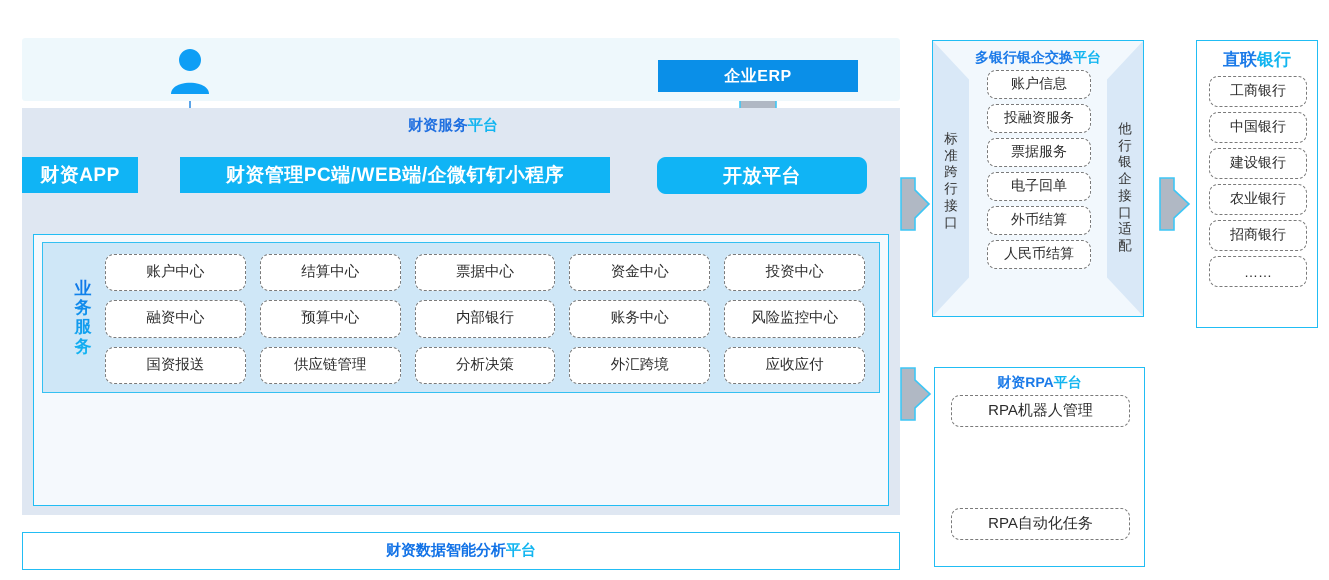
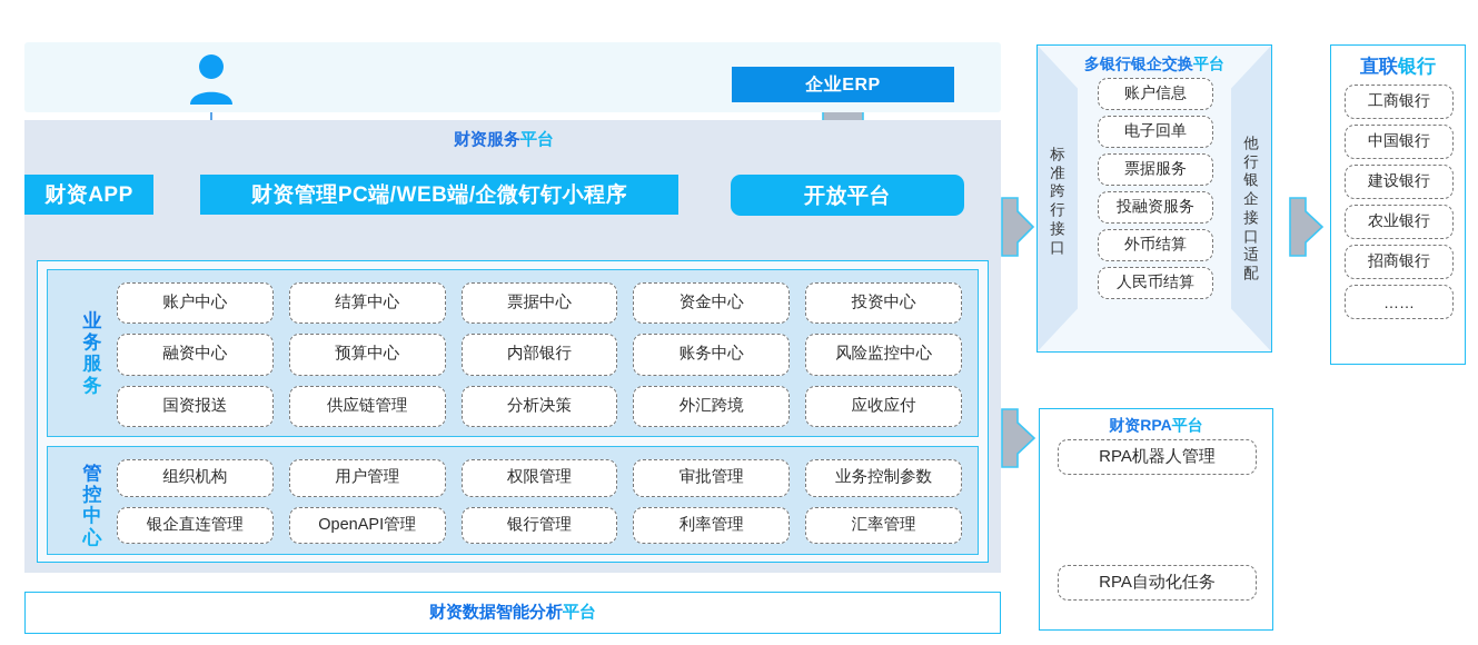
  企业ERP
  财资服务平台
  财资APP
  财资管理PC端/WEB端/企微钉钉小程序
  开放平台
  业
  务
  服
  务
  账户中心
  结算中心
  票据中心
  资金中心
  投资中心
  融资中心
  预算中心
  内部银行
  账务中心
  风险监控中心
  国资报送
  供应链管理
  分析决策
  外汇跨境
  应收应付
+ 管
+ 控
+ 中
+ 心
+ 组织机构
+ 用户管理
+ 权限管理
+ 审批管理
+ 业务控制参数
+ 银企直连管理
+ OpenAPI管理
+ 银行管理
+ 利率管理
+ 汇率管理
  财资数据智能分析
  平台
  多银行银企交换平台
  标
  准
  跨
  行
  接
  口
  他
  行
  银
  企
  接
  口
  适
  配
  账户信息
- 投融资服务
+ 电子回单
  票据服务
- 电子回单
+ 投融资服务
  外币结算
  人民币结算
  直联银行
  工商银行
  中国银行
  建设银行
  农业银行
  招商银行
  ……
  财资RPA平台
  RPA机器人管理
  RPA自动化任务
